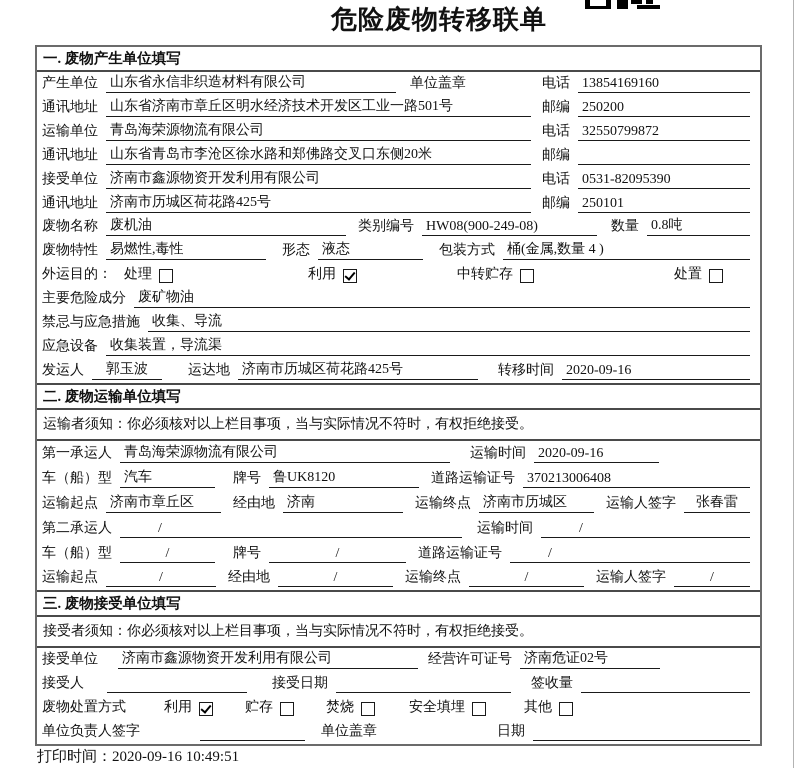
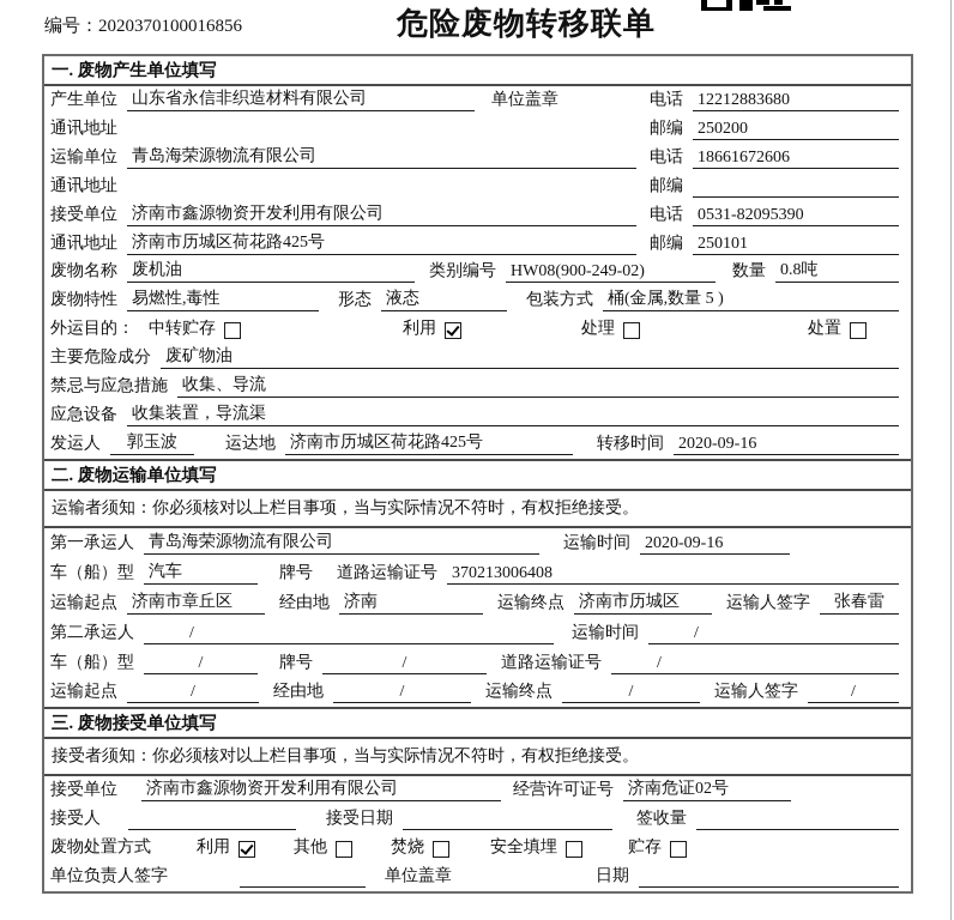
+ 编号：2020370100016856
  危险废物转移联单
  一. 废物产生单位填写
  产生单位
  山东省永信非织造材料有限公司
  单位盖章
  电话
- 13854169160
+ 12212883680
  通讯地址
- 山东省济南市章丘区明水经济技术开发区工业一路501号
  邮编
  250200
  运输单位
  青岛海荣源物流有限公司
  电话
- 32550799872
+ 18661672606
  通讯地址
- 山东省青岛市李沧区徐水路和郑佛路交叉口东侧20米
  邮编
  接受单位
  济南市鑫源物资开发利用有限公司
  电话
  0531-82095390
  通讯地址
  济南市历城区荷花路425号
  邮编
  250101
  废物名称
  废机油
  类别编号
- HW08(900-249-08)
+ HW08(900-249-02)
  数量
  0.8吨
  废物特性
  易燃性,毒性
  形态
  液态
  包装方式
- 桶(金属,数量 4 )
+ 桶(金属,数量 5 )
  外运目的：
- 处理
+ 中转贮存
  利用
- 中转贮存
+ 处理
  处置
  主要危险成分
  废矿物油
  禁忌与应急措施
  收集、导流
  应急设备
  收集装置，导流渠
  发运人
  郭玉波
  运达地
  济南市历城区荷花路425号
  转移时间
  2020-09-16
  二. 废物运输单位填写
  运输者须知：你必须核对以上栏目事项，当与实际情况不符时，有权拒绝接受。
  第一承运人
  青岛海荣源物流有限公司
  运输时间
  2020-09-16
  车（船）型
  汽车
  牌号
- 鲁UK8120
  道路运输证号
  370213006408
  运输起点
  济南市章丘区
  经由地
  济南
  运输终点
  济南市历城区
  运输人签字
  张春雷
  第二承运人
  /
  运输时间
  /
  车（船）型
  /
  牌号
  /
  道路运输证号
  /
  运输起点
  /
  经由地
  /
  运输终点
  /
  运输人签字
  /
  三. 废物接受单位填写
  接受者须知：你必须核对以上栏目事项，当与实际情况不符时，有权拒绝接受。
  接受单位
  济南市鑫源物资开发利用有限公司
  经营许可证号
  济南危证02号
  接受人
  接受日期
  签收量
  废物处置方式
  利用
- 贮存
+ 其他
  焚烧
  安全填埋
- 其他
+ 贮存
  单位负责人签字
  单位盖章
  日期
- 打印时间：2020-09-16 10:49:51
